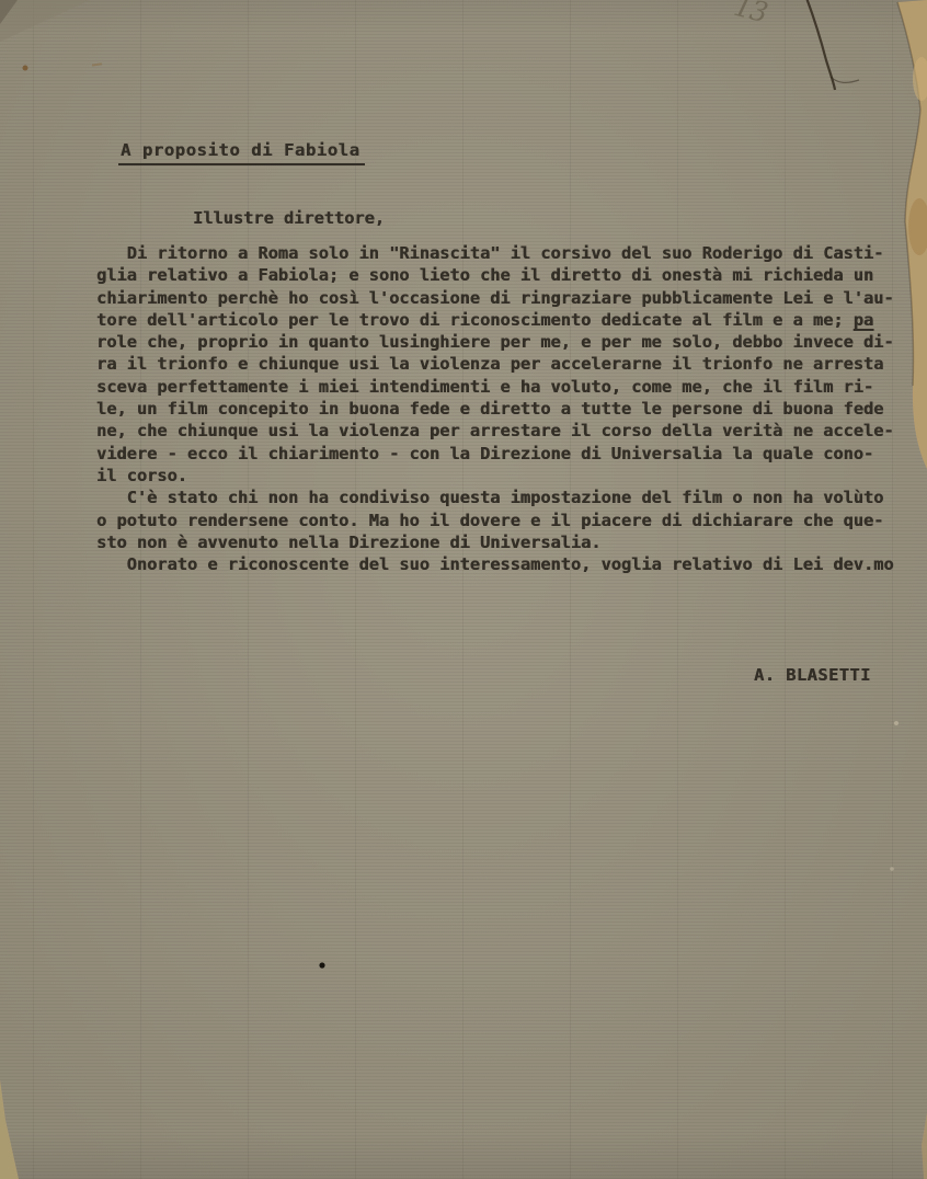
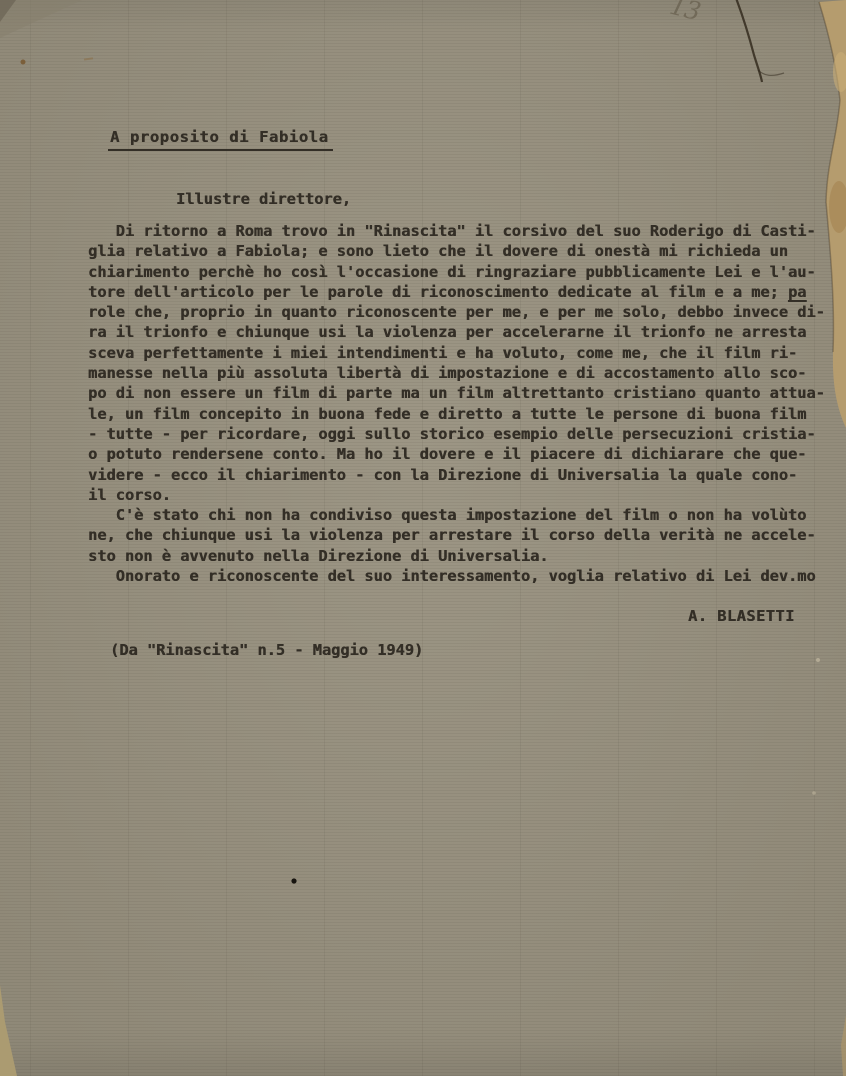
  A proposito di Fabiola
  Illustre direttore,
- Di ritorno a Roma solo in "Rinascita" il corsivo del suo Roderigo di Casti-
+ Di ritorno a Roma trovo in "Rinascita" il corsivo del suo Roderigo di Casti-
- glia relativo a Fabiola; e sono lieto che il diretto di onestà mi richieda un
+ glia relativo a Fabiola; e sono lieto che il dovere di onestà mi richieda un
  chiarimento perchè ho così l'occasione di ringraziare pubblicamente Lei e l'au-
- tore dell'articolo per le trovo di riconoscimento dedicate al film e a me; pa
+ tore dell'articolo per le parole di riconoscimento dedicate al film e a me; pa
- role che, proprio in quanto lusinghiere per me, e per me solo, debbo invece di-
+ role che, proprio in quanto riconoscente per me, e per me solo, debbo invece di-
  ra il trionfo e chiunque usi la violenza per accelerarne il trionfo ne arresta
  sceva perfettamente i miei intendimenti e ha voluto, come me, che il film ri-
+ manesse nella più assoluta libertà di impostazione e di accostamento allo sco-
+ po di non essere un film di parte ma un film altrettanto cristiano quanto attua-
- le, un film concepito in buona fede e diretto a tutte le persone di buona fede
+ le, un film concepito in buona fede e diretto a tutte le persone di buona film
+ - tutte - per ricordare, oggi sullo storico esempio delle persecuzioni cristia-
- ne, che chiunque usi la violenza per arrestare il corso della verità ne accele-
+ o potuto rendersene conto. Ma ho il dovere e il piacere di dichiarare che que-
  videre - ecco il chiarimento - con la Direzione di Universalia la quale cono-
  il corso.
  C'è stato chi non ha condiviso questa impostazione del film o non ha volùto
- o potuto rendersene conto. Ma ho il dovere e il piacere di dichiarare che que-
+ ne, che chiunque usi la violenza per arrestare il corso della verità ne accele-
  sto non è avvenuto nella Direzione di Universalia.
  Onorato e riconoscente del suo interessamento, voglia relativo di Lei dev.mo
  A. BLASETTI
+ (Da "Rinascita" n.5 - Maggio 1949)
